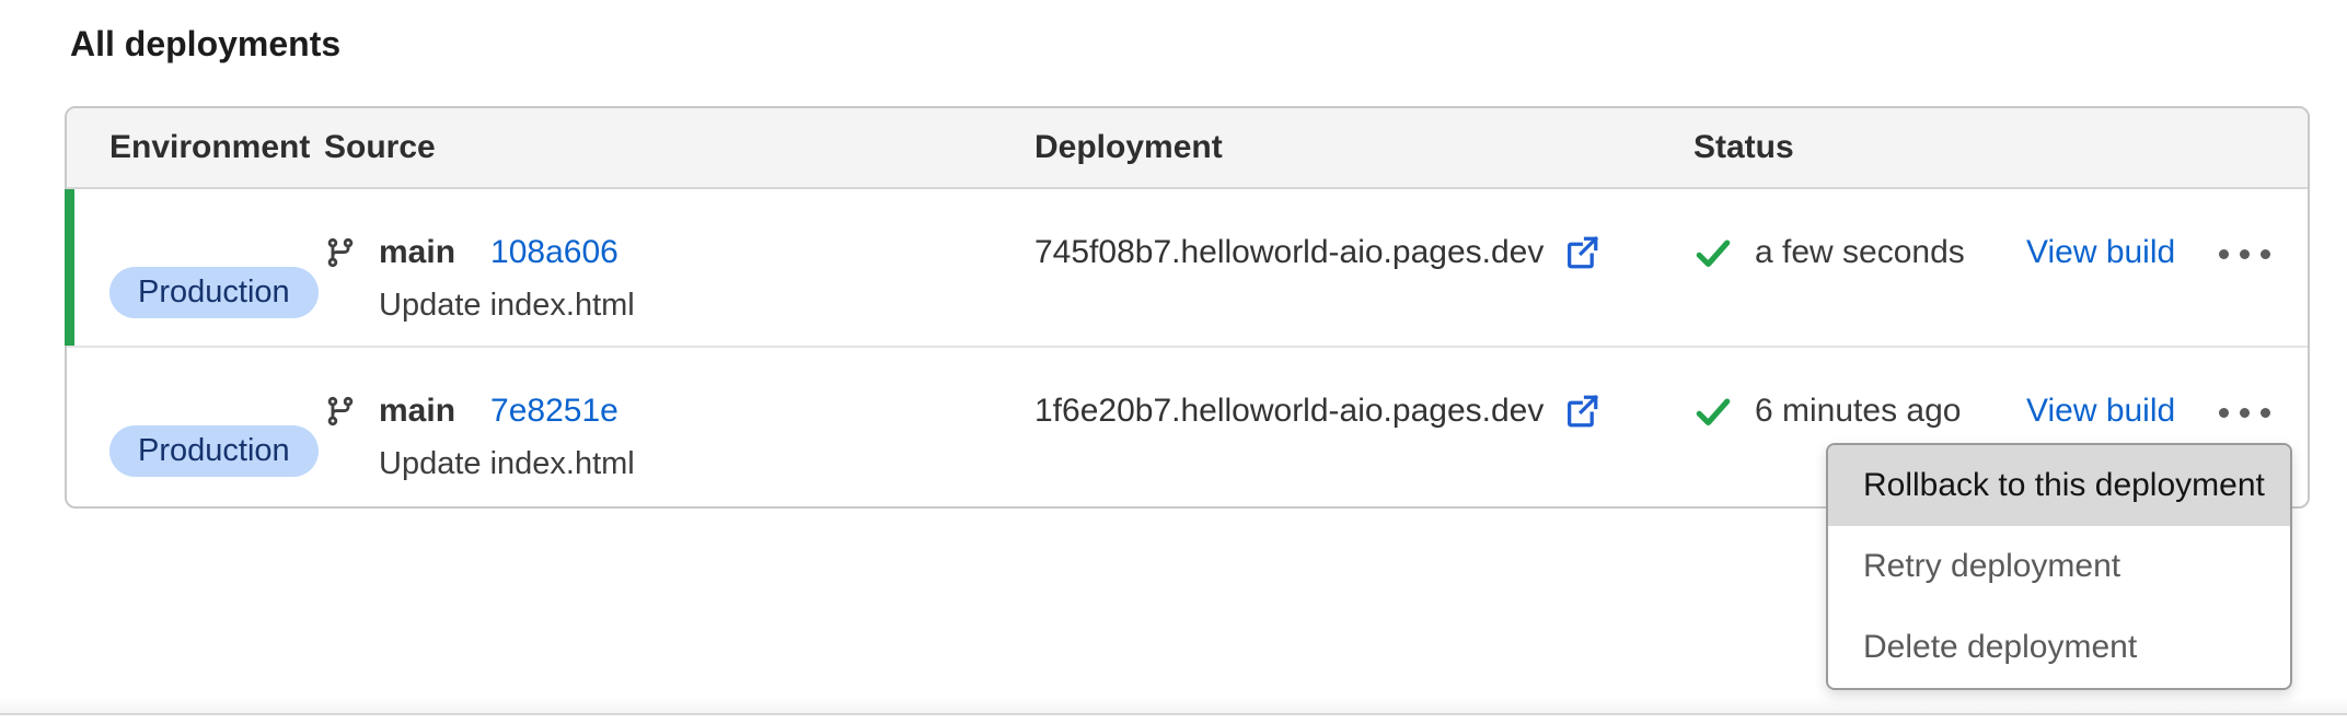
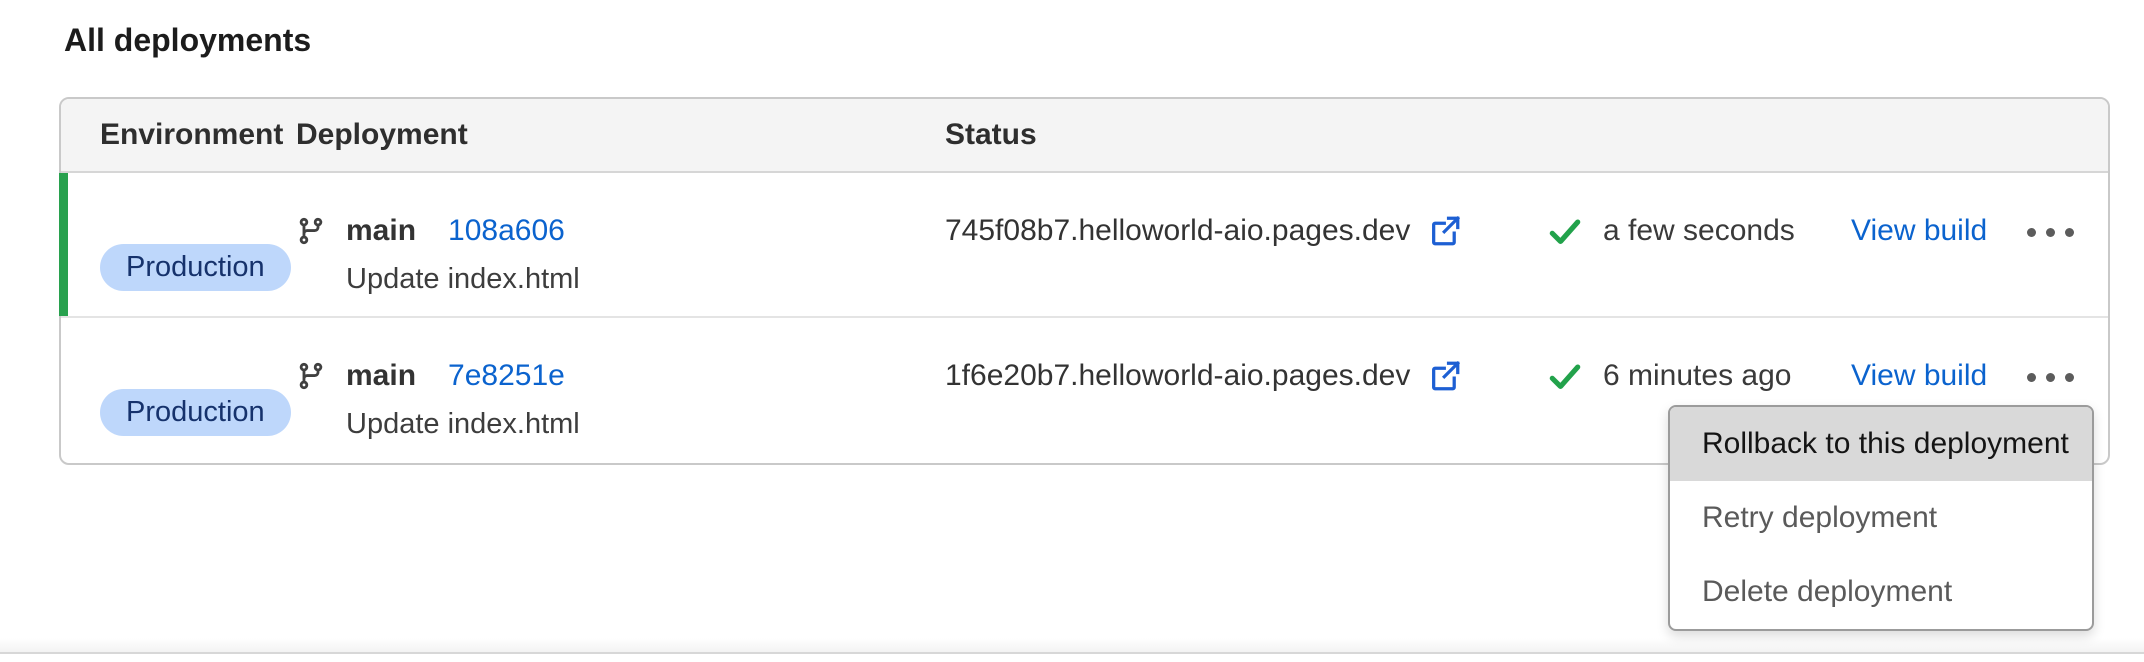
  All deployments
  Environment
- Source
  Deployment
  Status
  Production
  main
  108a606
  Update index.html
  745f08b7.helloworld-aio.pages.dev
  a few seconds
  View build
  Production
  main
  7e8251e
  Update index.html
  1f6e20b7.helloworld-aio.pages.dev
  6 minutes ago
  View build
  Rollback to this deployment
  Retry deployment
  Delete deployment
